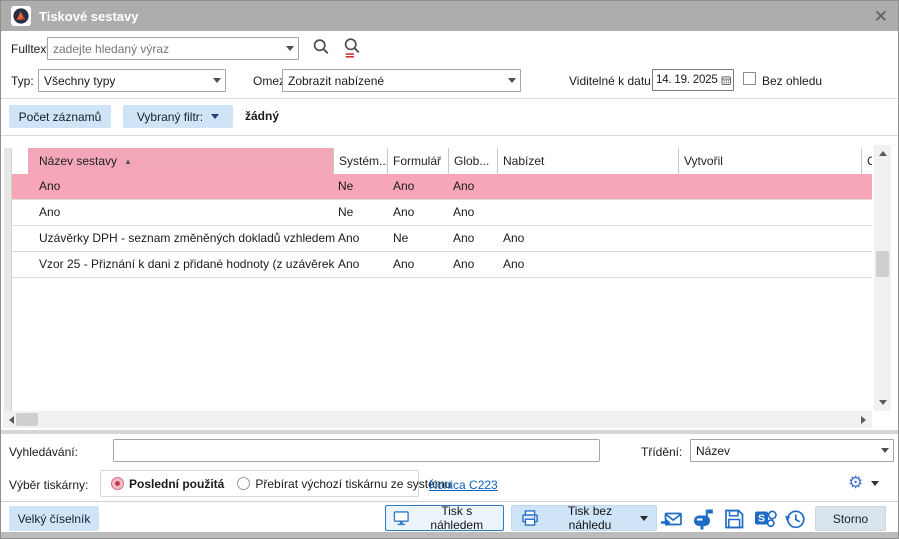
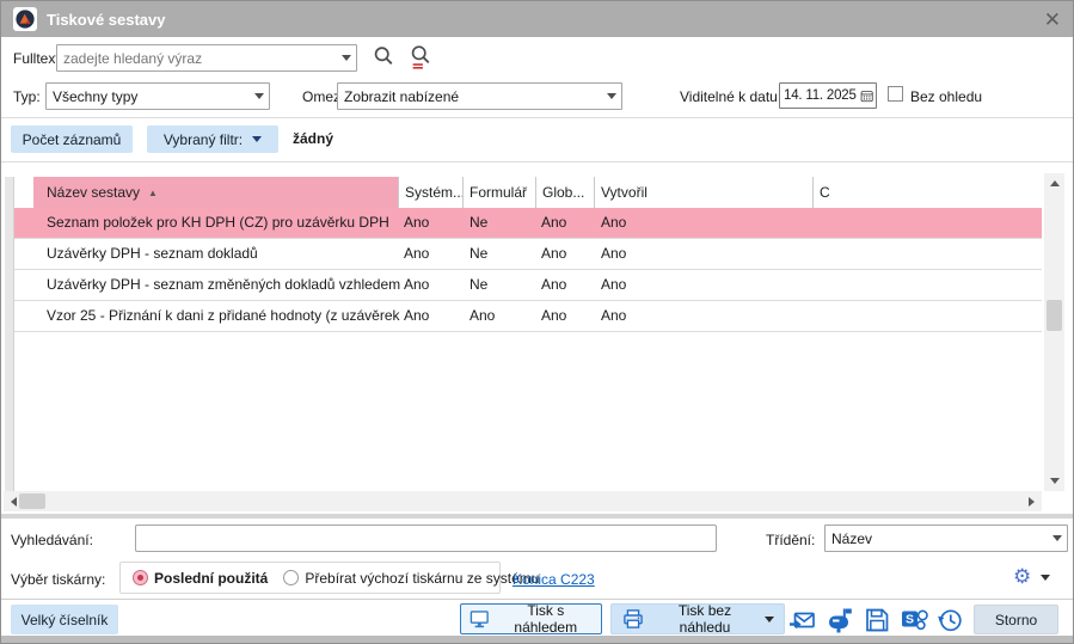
  Tiskové sestavy
  ✕
  Fulltex
  zadejte hledaný výraz
  Typ:
  Všechny typy
  Zobrazit nabízené
  Viditelné k datu
- 14. 19. 2025
+ 14. 11. 2025
  Bez ohledu
  Počet záznamů
  Vybraný filtr:
  žádný
  Název sestavy ▲
  Systém..
  Formulář
  Glob...
- Nabízet
  Vytvořil
  C
+ Seznam položek pro KH DPH (CZ) pro uzávěrku DPH
  Ano
  Ne
  Ano
  Ano
+ Uzávěrky DPH - seznam dokladů
  Ano
  Ne
  Ano
  Ano
  Uzávěrky DPH - seznam změněných dokladů vzhledem
  Ano
  Ne
  Ano
  Ano
  Vzor 25 - Přiznání k dani z přidané hodnoty (z uzávěrek
  Ano
  Ano
  Ano
  Ano
  Vyhledávání:
  Třídění:
  Název
  Výběr tiskárny:
  Poslední použitá
  Přebírat výchozí tiskárnu ze systému
  Konica C223
  ⚙
  Velký číselník
  Tisk s náhledem
  Tisk bez náhledu
  S
  Storno
